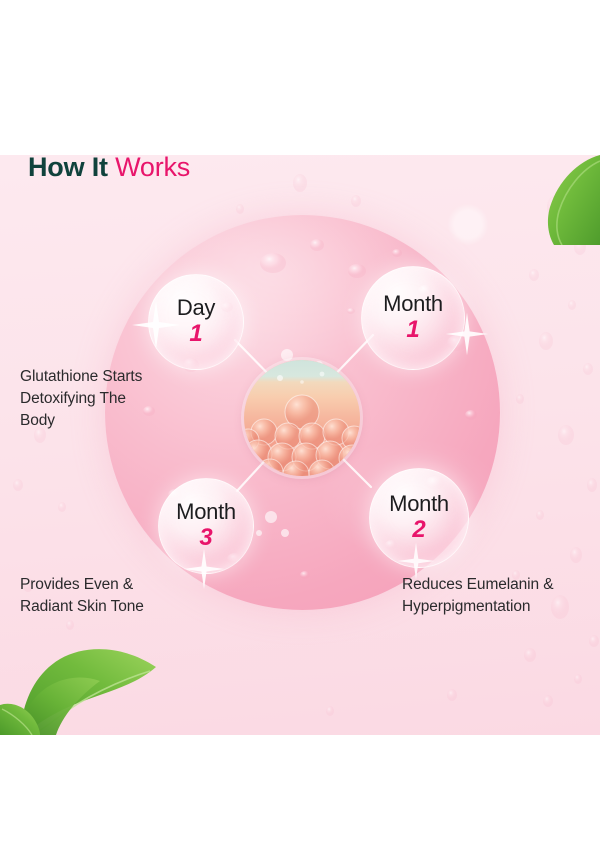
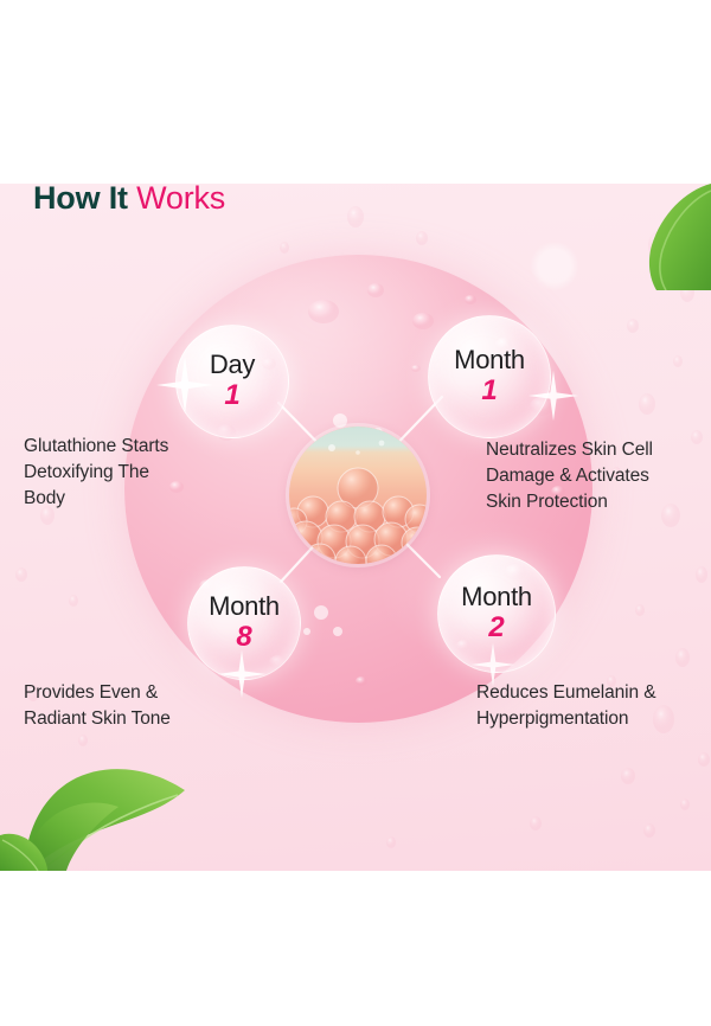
  Day
  1
  Month
  1
  Month
  2
  Month
- 3
+ 8
  How It Works
  Glutathione Starts
  Detoxifying The
  Body
+ Neutralizes Skin Cell
+ Damage & Activates
+ Skin Protection
  Reduces Eumelanin &
  Hyperpigmentation
  Provides Even &
  Radiant Skin Tone
